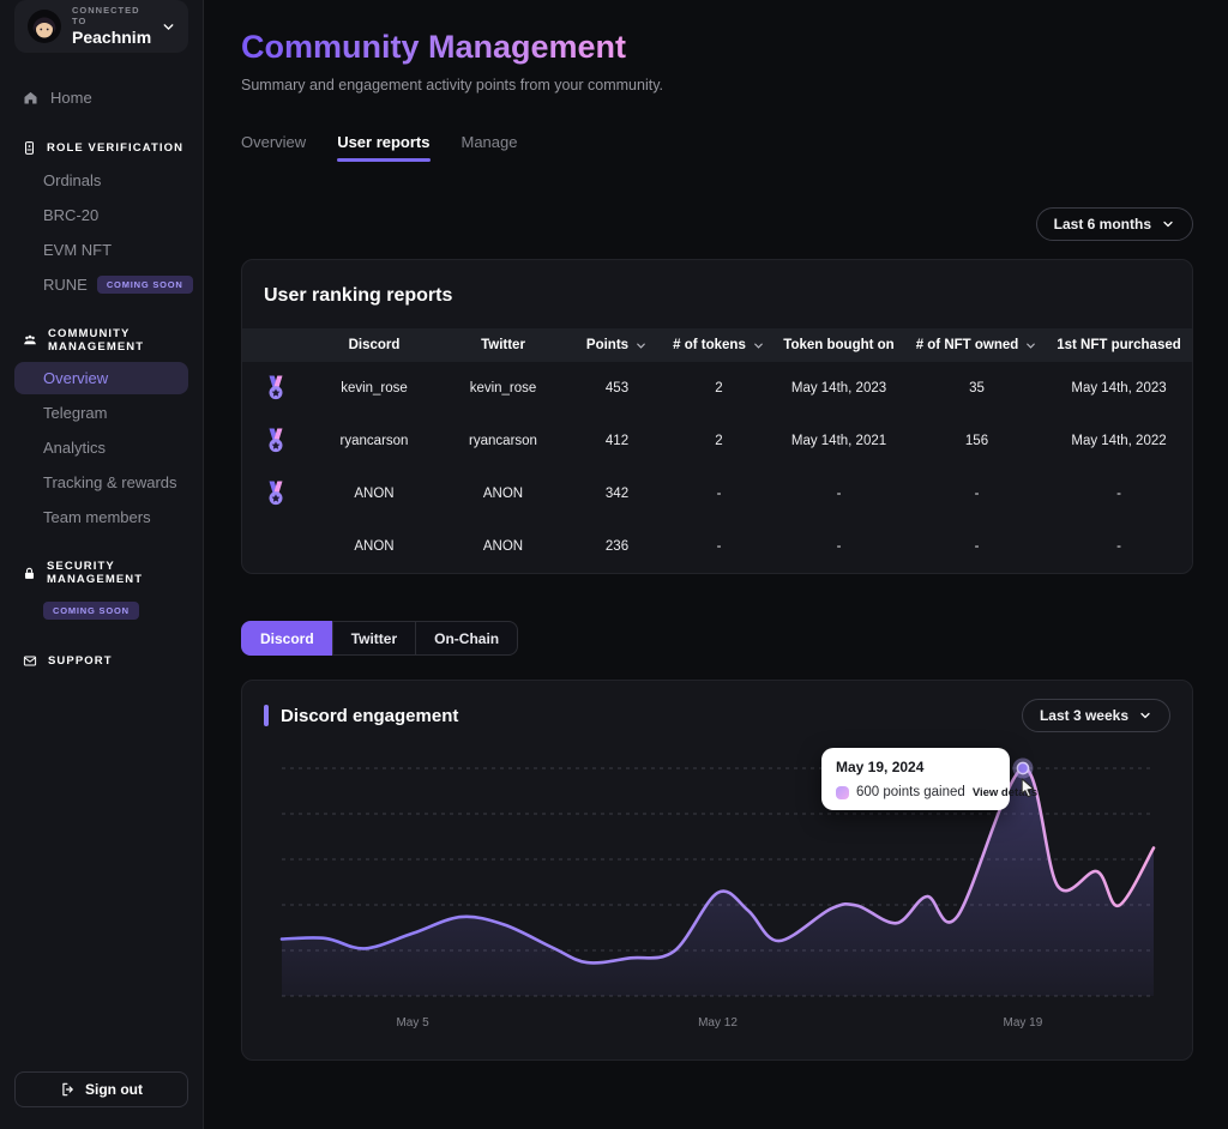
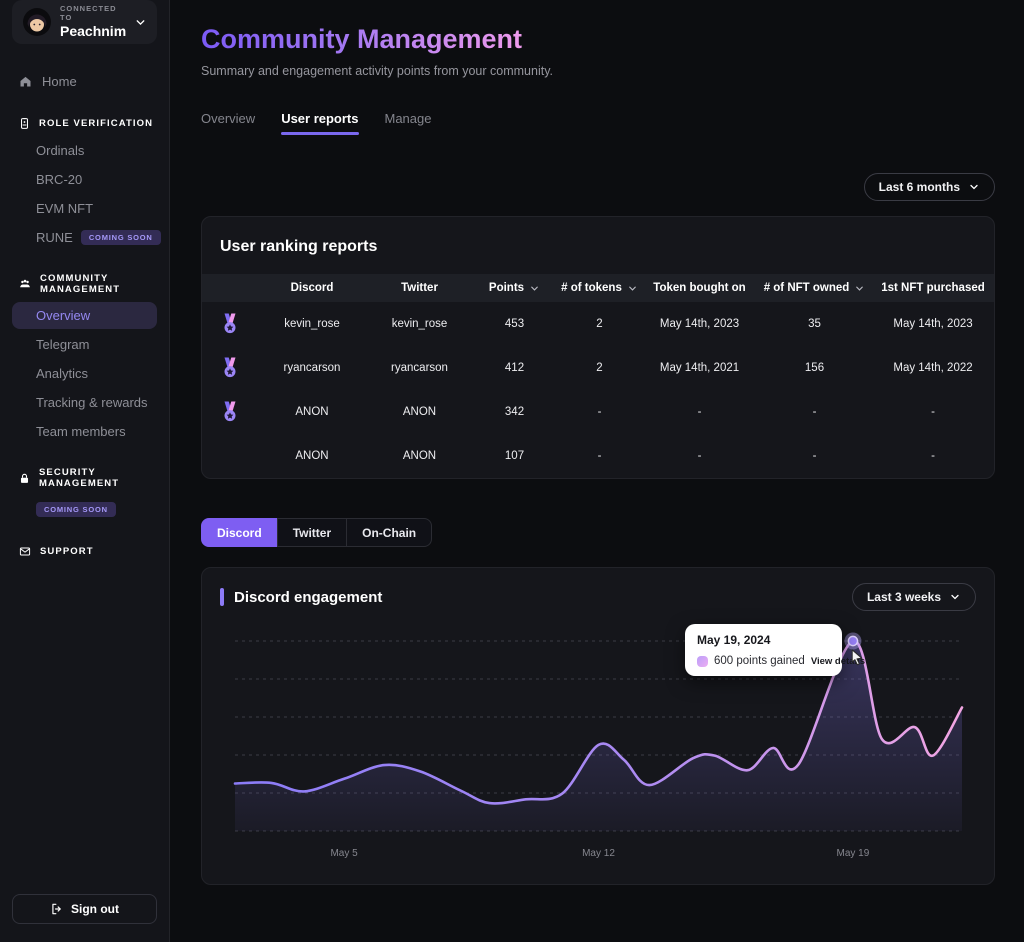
  CONNECTED TO
  Peachnim
  Home
  ROLE VERIFICATION
  Ordinals
  BRC-20
  EVM NFT
  RUNE
  COMING SOON
  COMMUNITY MANAGEMENT
  Overview
  Telegram
  Analytics
  Tracking & rewards
  Team members
  SECURITY MANAGEMENT
  COMING SOON
  SUPPORT
  Sign out
  Community Management
  Summary and engagement activity points from your community.
  Overview
  User reports
  Manage
  Last 6 months
  User ranking reports
  Discord
  Twitter
  Points
  # of tokens
  Token bought on
  # of NFT owned
  1st NFT purchased
  kevin_rose
  kevin_rose
  453
  2
  May 14th, 2023
  35
  May 14th, 2023
  ryancarson
  ryancarson
  412
  2
  May 14th, 2021
  156
  May 14th, 2022
  ANON
  ANON
  342
  -
  -
  -
  -
  ANON
  ANON
- 236
+ 107
  -
  -
  -
  -
  Discord
  Twitter
  On-Chain
  Discord engagement
  Last 3 weeks
  May 5
  May 12
  May 19
  May 19, 2024
  600 points gained
  View dets →
